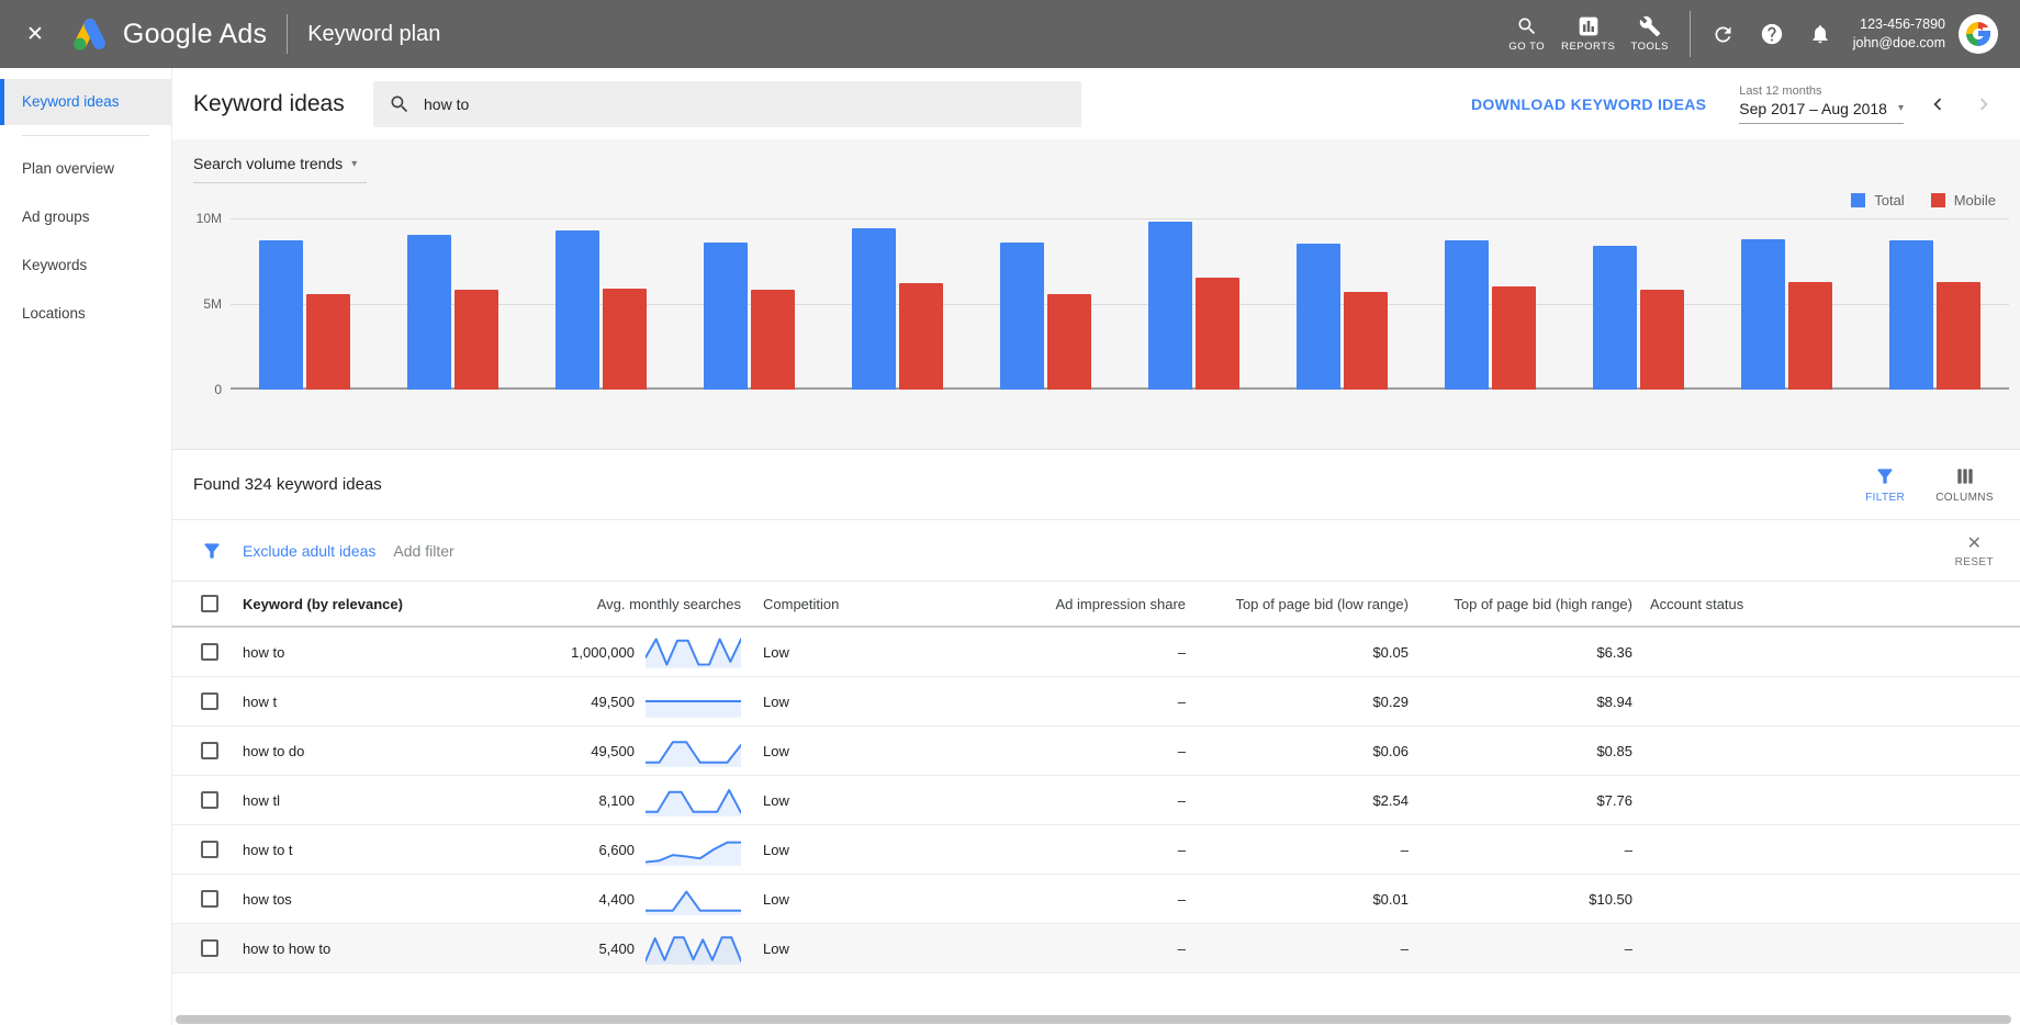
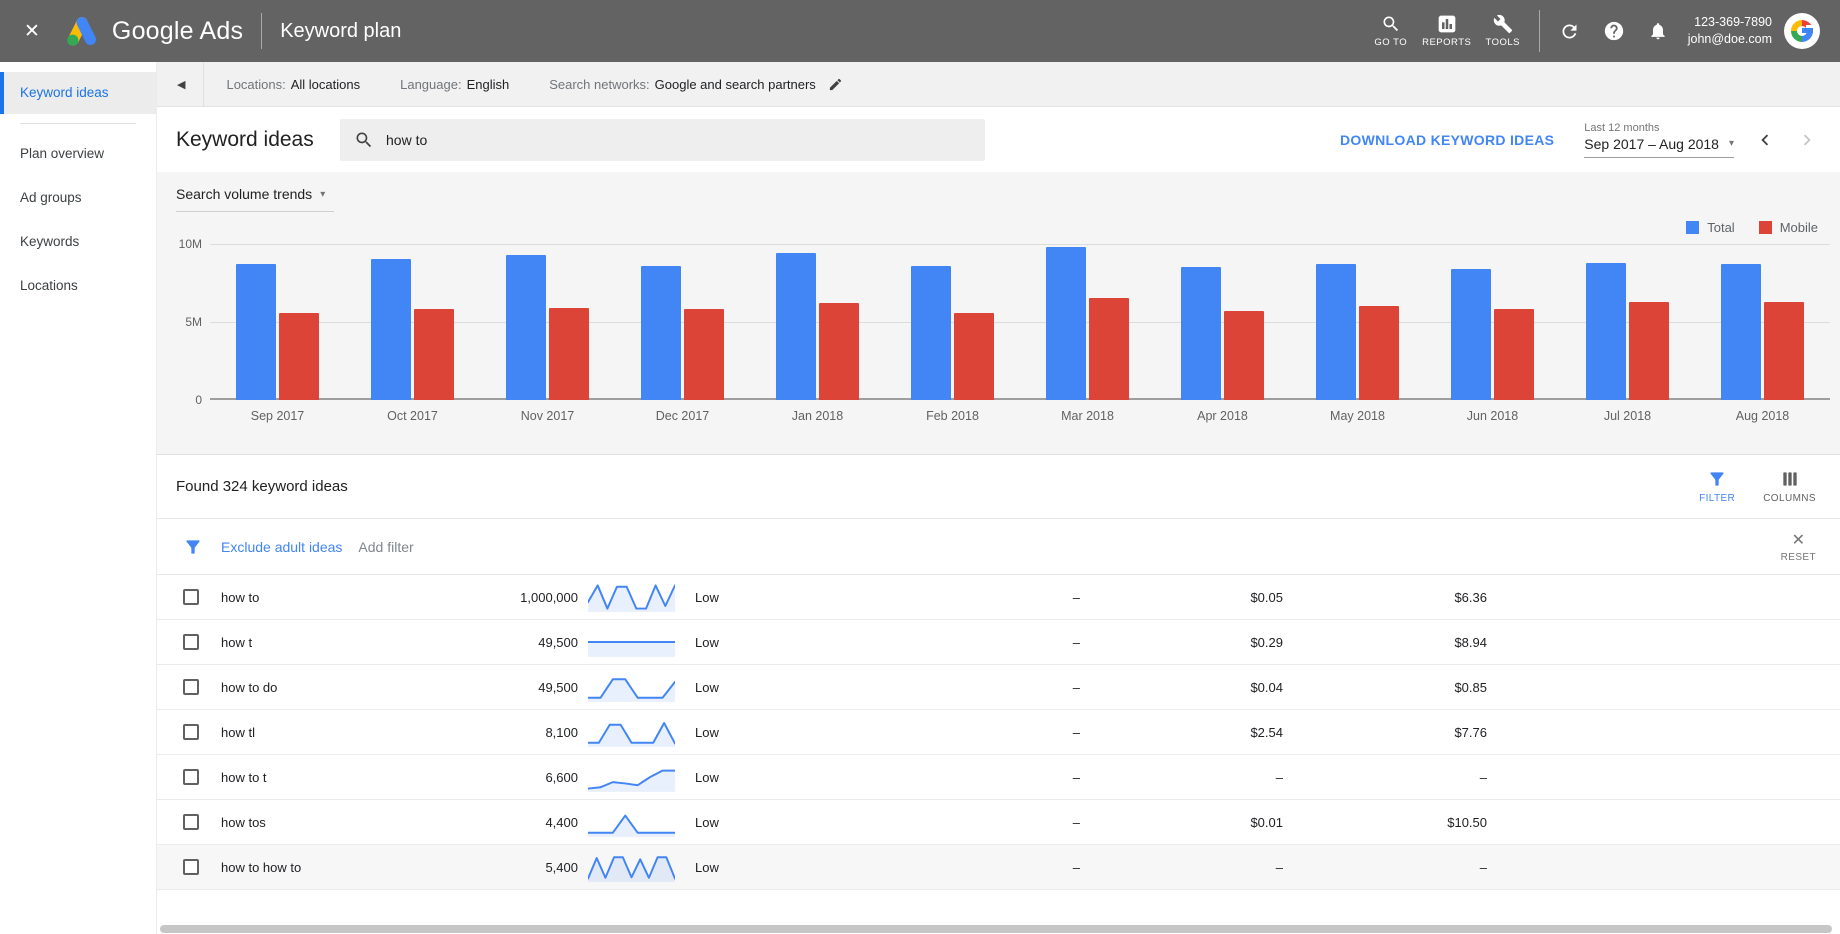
  ✕
  Google Ads
  Keyword plan
  GO TO
  REPORTS
  TOOLS
- 123-456-7890
+ 123-369-7890
  john@doe.com
  Keyword ideas
  Plan overview
  Ad groups
  Keywords
  Locations
+ ◀
+ Locations:
+ All locations
+ Language:
+ English
+ Search networks:
+ Google and search partners
  Keyword ideas
  how to
  DOWNLOAD KEYWORD IDEAS
  Last 12 months
  Sep 2017 – Aug 2018
  ▾
  Search volume trends
  ▾
  Total
  Mobile
  10M
  5M
  0
+ Sep 2017
+ Oct 2017
+ Nov 2017
+ Dec 2017
+ Jan 2018
+ Feb 2018
+ Mar 2018
+ Apr 2018
+ May 2018
+ Jun 2018
+ Jul 2018
+ Aug 2018
  Found 324 keyword ideas
  FILTER
  COLUMNS
  Exclude adult ideas
  Add filter
  ✕
  RESET
- Keyword (by relevance)
- Avg. monthly searches
- Competition
- Ad impression share
- Top of page bid (low range)
- Top of page bid (high range)
- Account status
  how to
  1,000,000
  Low
  –
  $0.05
  $6.36
  how t
  49,500
  Low
  –
  $0.29
  $8.94
  how to do
  49,500
  Low
  –
- $0.06
+ $0.04
  $0.85
  how tl
  8,100
  Low
  –
  $2.54
  $7.76
  how to t
  6,600
  Low
  –
  –
  –
  how tos
  4,400
  Low
  –
  $0.01
  $10.50
  how to how to
  5,400
  Low
  –
  –
  –
